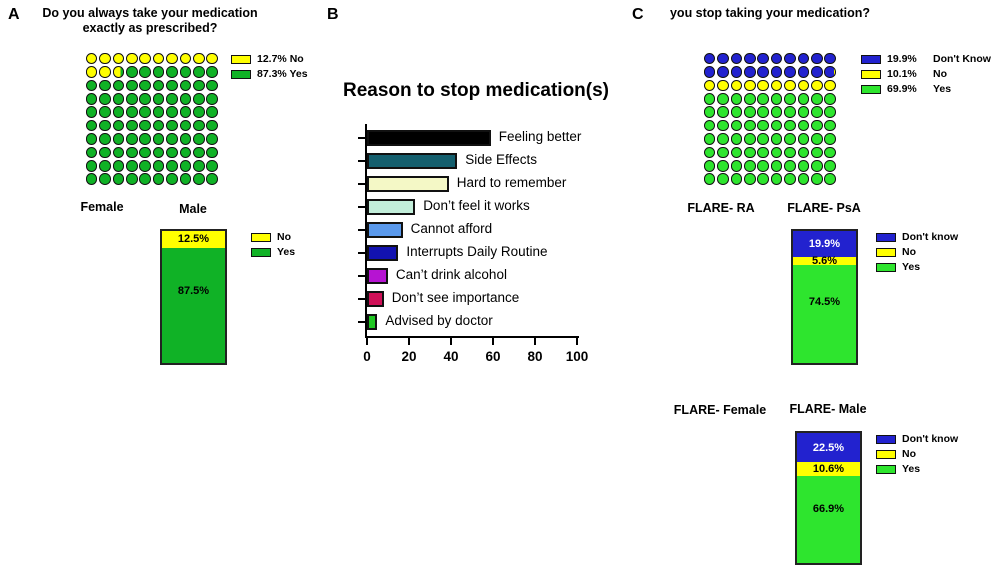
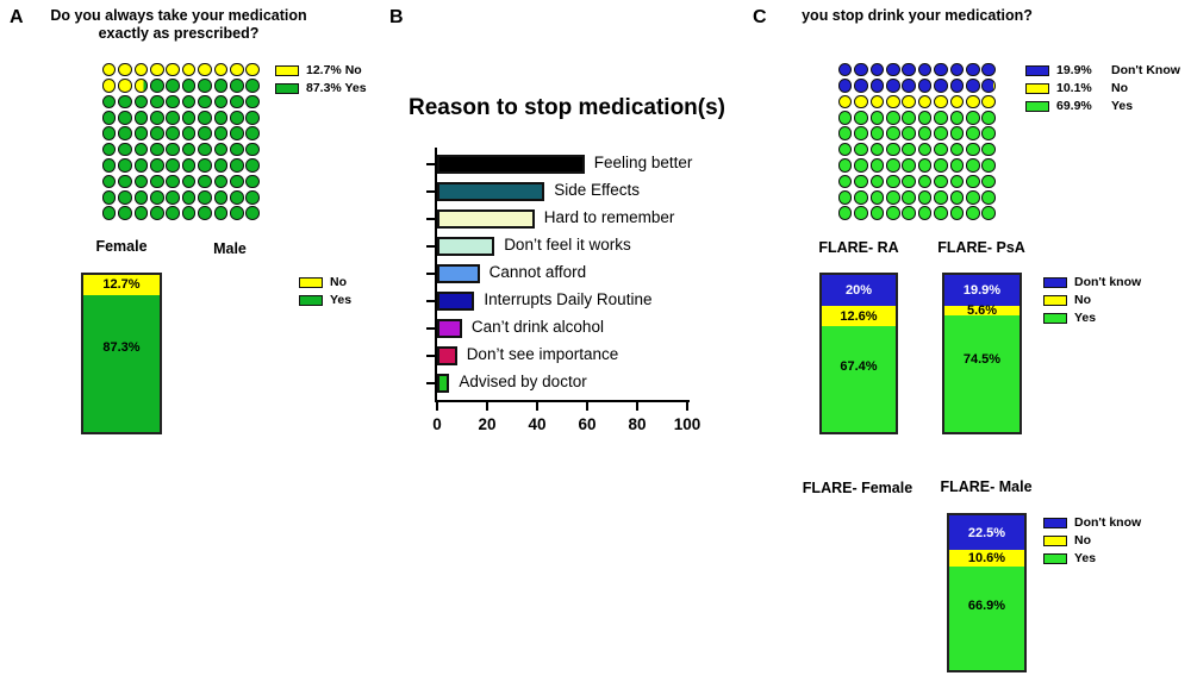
  A
  Do you always take your medication
  exactly as prescribed?
  B
  Reason to stop medication(s)
  C
- you stop taking your medication?
+ you stop drink your medication?
  12.7% No
  87.3% Yes
  Female
+ 12.7%
+ 87.3%
  Male
- 12.5%
- 87.5%
  No
  Yes
  0
  20
  40
  60
  80
  100
  Feeling better
  Side Effects
  Hard to remember
  Don’t feel it works
  Cannot afford
  Interrupts Daily Routine
  Can’t drink alcohol
  Don’t see importance
  Advised by doctor
  19.9%
  Don't Know
  10.1%
  No
  69.9%
  Yes
  FLARE- RA
+ 20%
+ 12.6%
+ 67.4%
  FLARE- PsA
  19.9%
  5.6%
  74.5%
  Don't know
  No
  Yes
  FLARE- Female
  FLARE- Male
  22.5%
  10.6%
  66.9%
  Don't know
  No
  Yes
